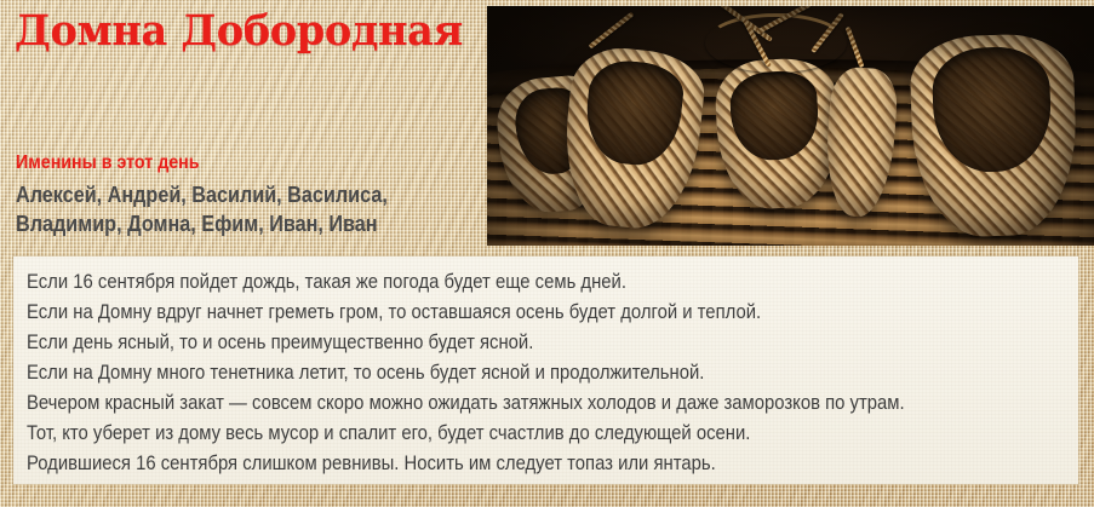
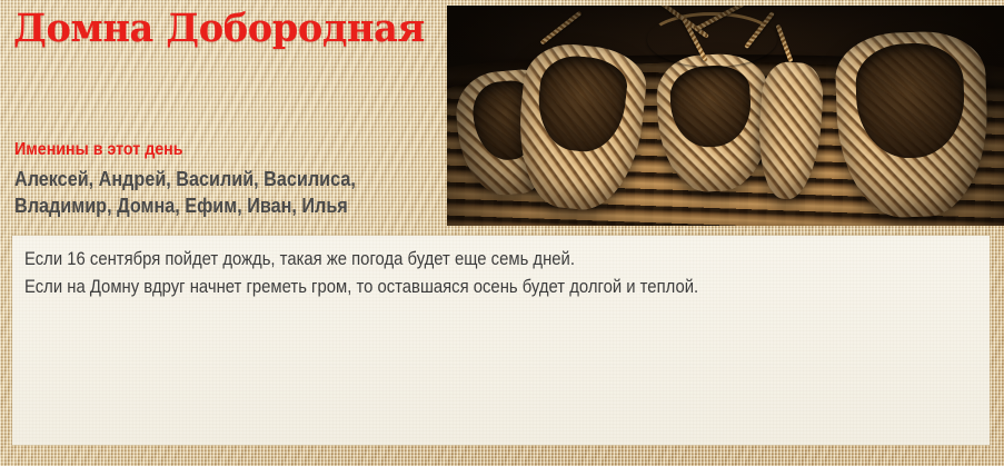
  Домна Добородная
  Именины в этот день
  Алексей, Андрей, Василий, Василиса,
- Владимир, Домна, Ефим, Иван, Иван
+ Владимир, Домна, Ефим, Иван, Илья
  Если 16 сентября пойдет дождь, такая же погода будет еще семь дней.
  Если на Домну вдруг начнет греметь гром, то оставшаяся осень будет долгой и теплой.
- Если день ясный, то и осень преимущественно будет ясной.
- Если на Домну много тенетника летит, то осень будет ясной и продолжительной.
- Вечером красный закат — совсем скоро можно ожидать затяжных холодов и даже заморозков по утрам.
- Тот, кто уберет из дому весь мусор и спалит его, будет счастлив до следующей осени.
- Родившиеся 16 сентября слишком ревнивы. Носить им следует топаз или янтарь.
